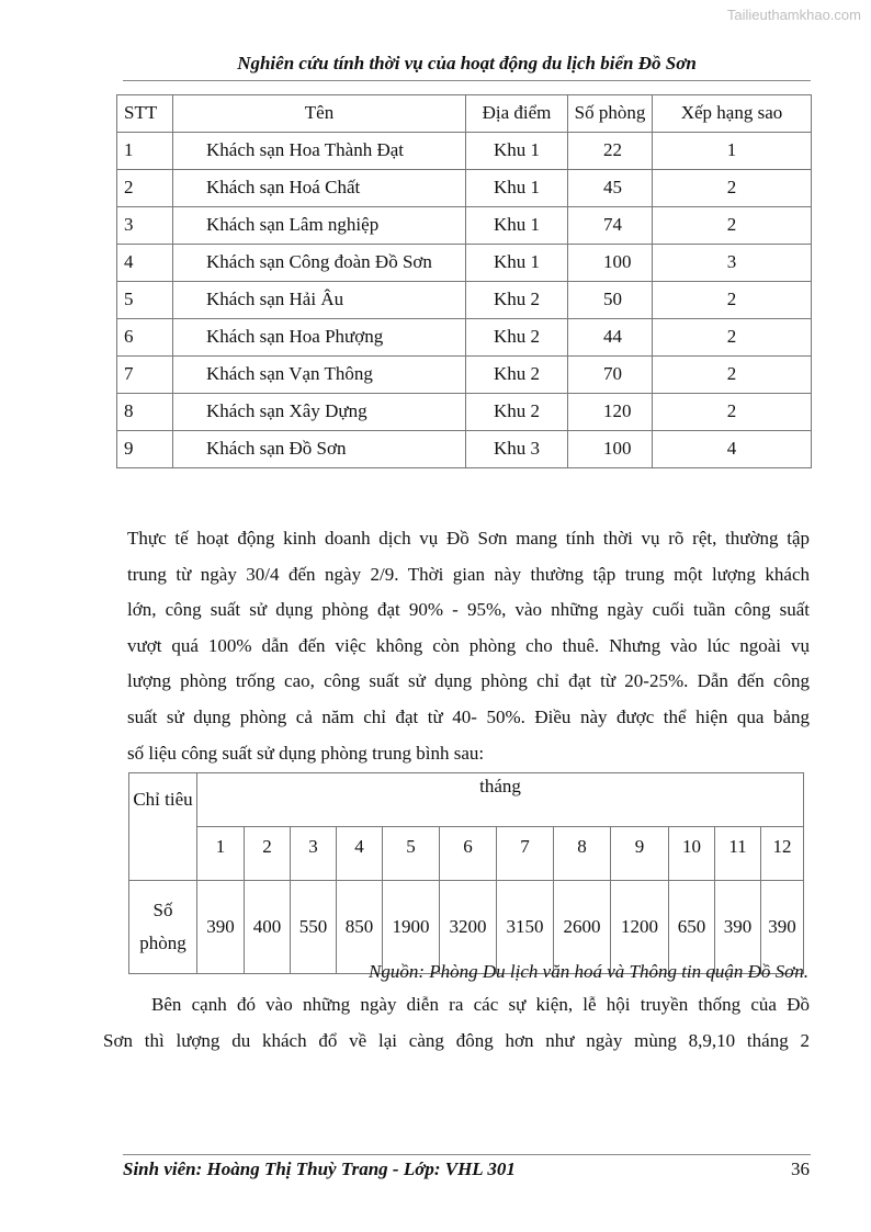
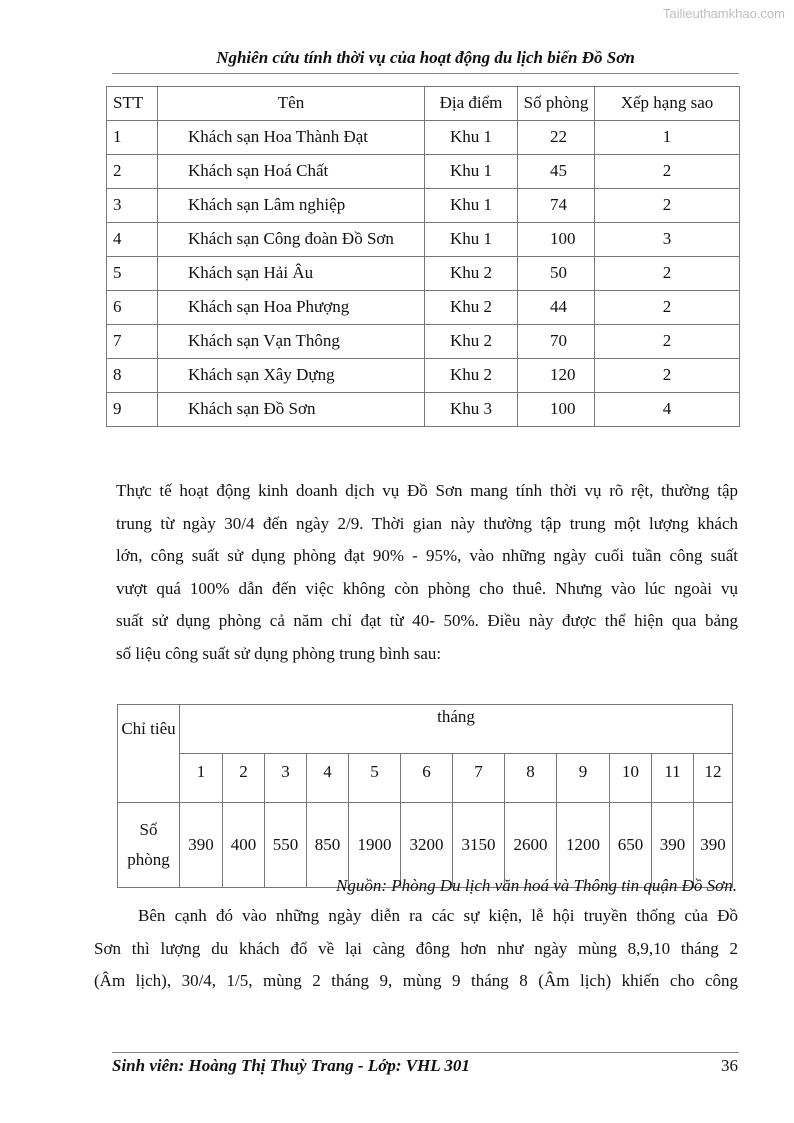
  Tailieuthamkhao.com
  Nghiên cứu tính thời vụ của hoạt động du lịch biển Đồ Sơn
  STT	Tên	Địa điểm	Số phòng	Xếp hạng sao
  1	Khách sạn Hoa Thành Đạt	Khu 1	22	1
  2	Khách sạn Hoá Chất	Khu 1	45	2
  3	Khách sạn Lâm nghiệp	Khu 1	74	2
  4	Khách sạn Công đoàn Đồ Sơn	Khu 1	100	3
  5	Khách sạn Hải Âu	Khu 2	50	2
  6	Khách sạn Hoa Phượng	Khu 2	44	2
  7	Khách sạn Vạn Thông	Khu 2	70	2
  8	Khách sạn Xây Dựng	Khu 2	120	2
  9	Khách sạn Đồ Sơn	Khu 3	100	4
  Thực tế hoạt động kinh doanh dịch vụ Đồ Sơn mang tính thời vụ rõ rệt, thường tập
  trung từ ngày 30/4 đến ngày 2/9. Thời gian này thường tập trung một lượng khách
  lớn, công suất sử dụng phòng đạt 90% - 95%, vào những ngày cuối tuần công suất
  vượt quá 100% dẫn đến việc không còn phòng cho thuê. Nhưng vào lúc ngoài vụ
- lượng phòng trống cao, công suất sử dụng phòng chỉ đạt từ 20-25%. Dẫn đến công
  suất sử dụng phòng cả năm chỉ đạt từ 40- 50%. Điều này được thể hiện qua bảng
  số liệu công suất sử dụng phòng trung bình sau:
  Chỉ tiêu	tháng
  1	2	3	4	5	6	7	8	9	10	11	12
  Số phòng	390	400	550	850	1900	3200	3150	2600	1200	650	390	390
  Nguồn: Phòng Du lịch văn hoá và Thông tin quận Đồ Sơn.
  Bên cạnh đó vào những ngày diễn ra các sự kiện, lễ hội truyền thống của Đồ
  Sơn thì lượng du khách đổ về lại càng đông hơn như ngày mùng 8,9,10 tháng 2
+ (Âm lịch), 30/4, 1/5, mùng 2 tháng 9, mùng 9 tháng 8 (Âm lịch) khiến cho công
  Sinh viên: Hoàng Thị Thuỳ Trang - Lớp: VHL 301
  36
